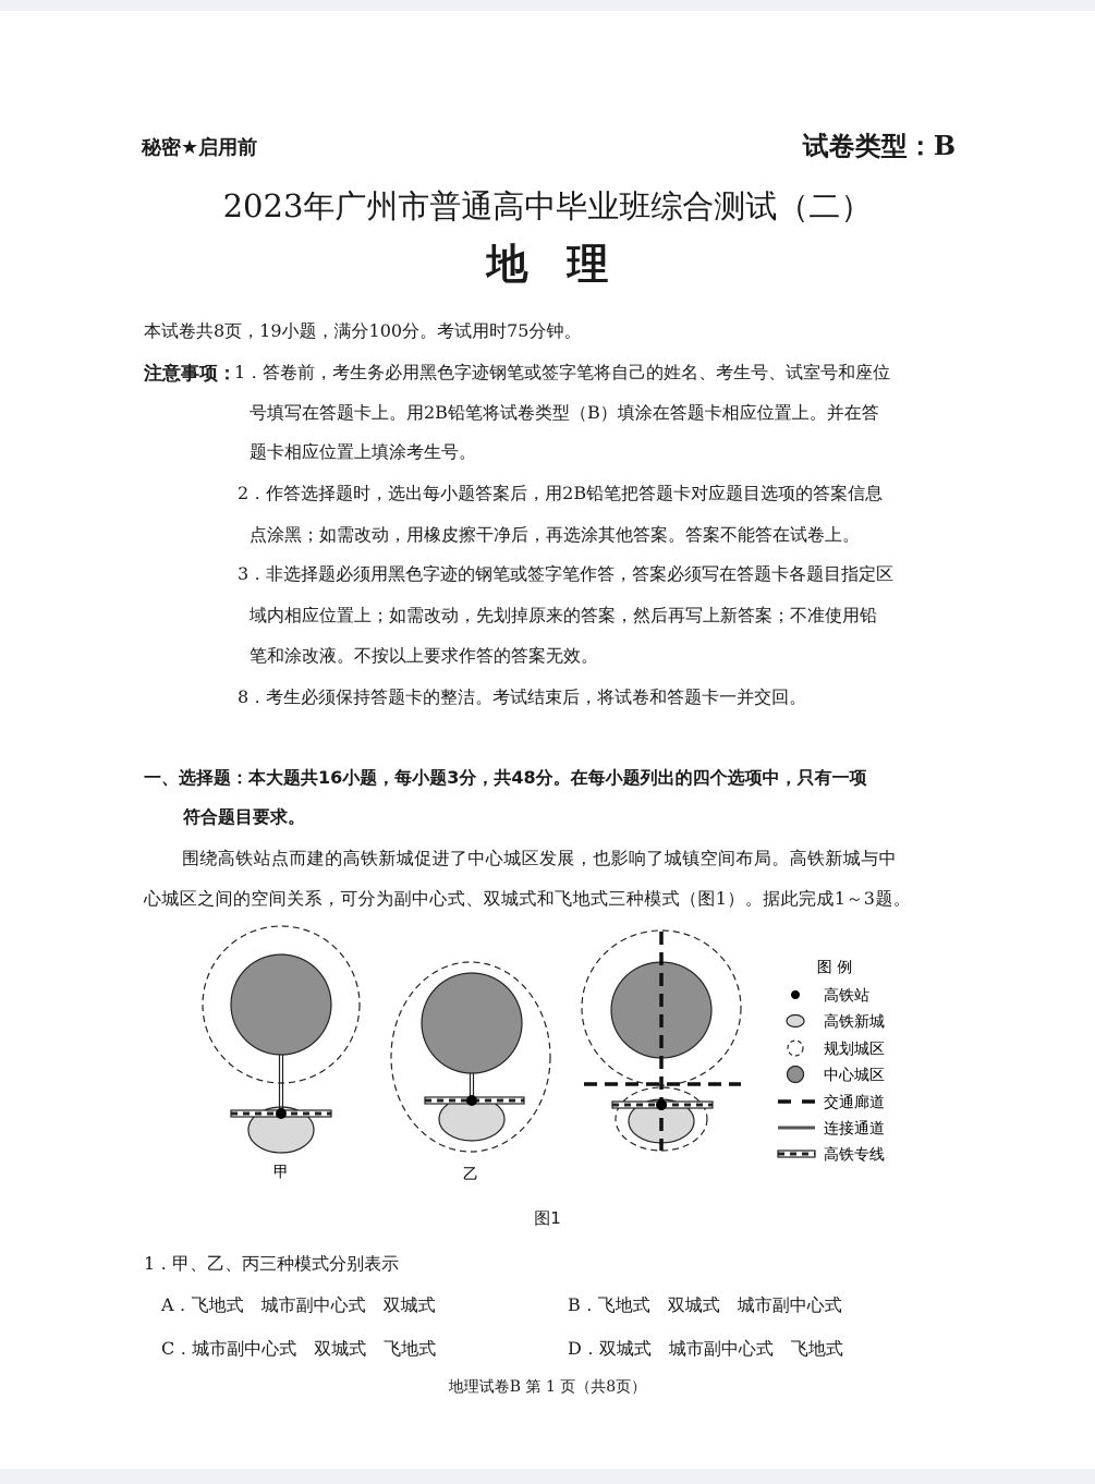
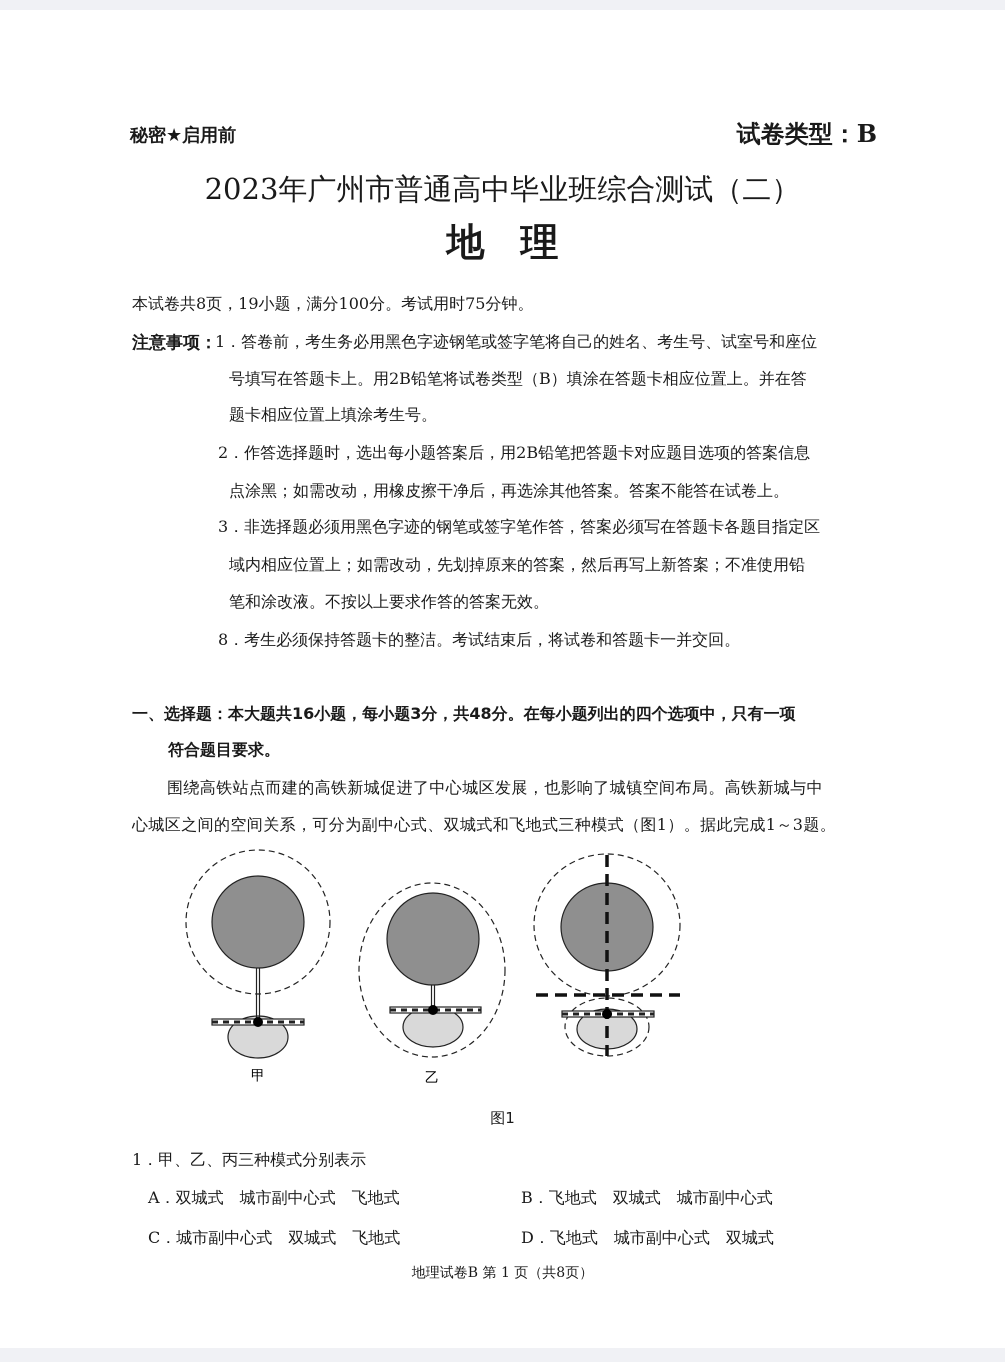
  秘密★启用前
  试卷类型：B
  2023年广州市普通高中毕业班综合测试（二）
  地理
  本试卷共8页，19小题，满分100分。考试用时75分钟。
  注意事项：
  1．答卷前，考生务必用黑色字迹钢笔或签字笔将自己的姓名、考生号、试室号和座位
  号填写在答题卡上。用2B铅笔将试卷类型（B）填涂在答题卡相应位置上。并在答
  题卡相应位置上填涂考生号。
  2．作答选择题时，选出每小题答案后，用2B铅笔把答题卡对应题目选项的答案信息
  点涂黑；如需改动，用橡皮擦干净后，再选涂其他答案。答案不能答在试卷上。
  3．非选择题必须用黑色字迹的钢笔或签字笔作答，答案必须写在答题卡各题目指定区
  域内相应位置上；如需改动，先划掉原来的答案，然后再写上新答案；不准使用铅
  笔和涂改液。不按以上要求作答的答案无效。
  8．考生必须保持答题卡的整洁。考试结束后，将试卷和答题卡一并交回。
  一、选择题：本大题共16小题，每小题3分，共48分。在每小题列出的四个选项中，只有一项
  符合题目要求。
  围绕高铁站点而建的高铁新城促进了中心城区发展，也影响了城镇空间布局。高铁新城与中
  心城区之间的空间关系，可分为副中心式、双城式和飞地式三种模式（图1）。据此完成1～3题。
  甲
  乙
- 图 例
- 高铁站
- 高铁新城
- 规划城区
- 中心城区
- 交通廊道
- 连接通道
- 高铁专线
  图1
  1．甲、乙、丙三种模式分别表示
- A．飞地式 城市副中心式 双城式
+ A．双城式 城市副中心式 飞地式
  B．飞地式 双城式 城市副中心式
  C．城市副中心式 双城式 飞地式
- D．双城式 城市副中心式 飞地式
+ D．飞地式 城市副中心式 双城式
  地理试卷B 第 1 页（共8页）
